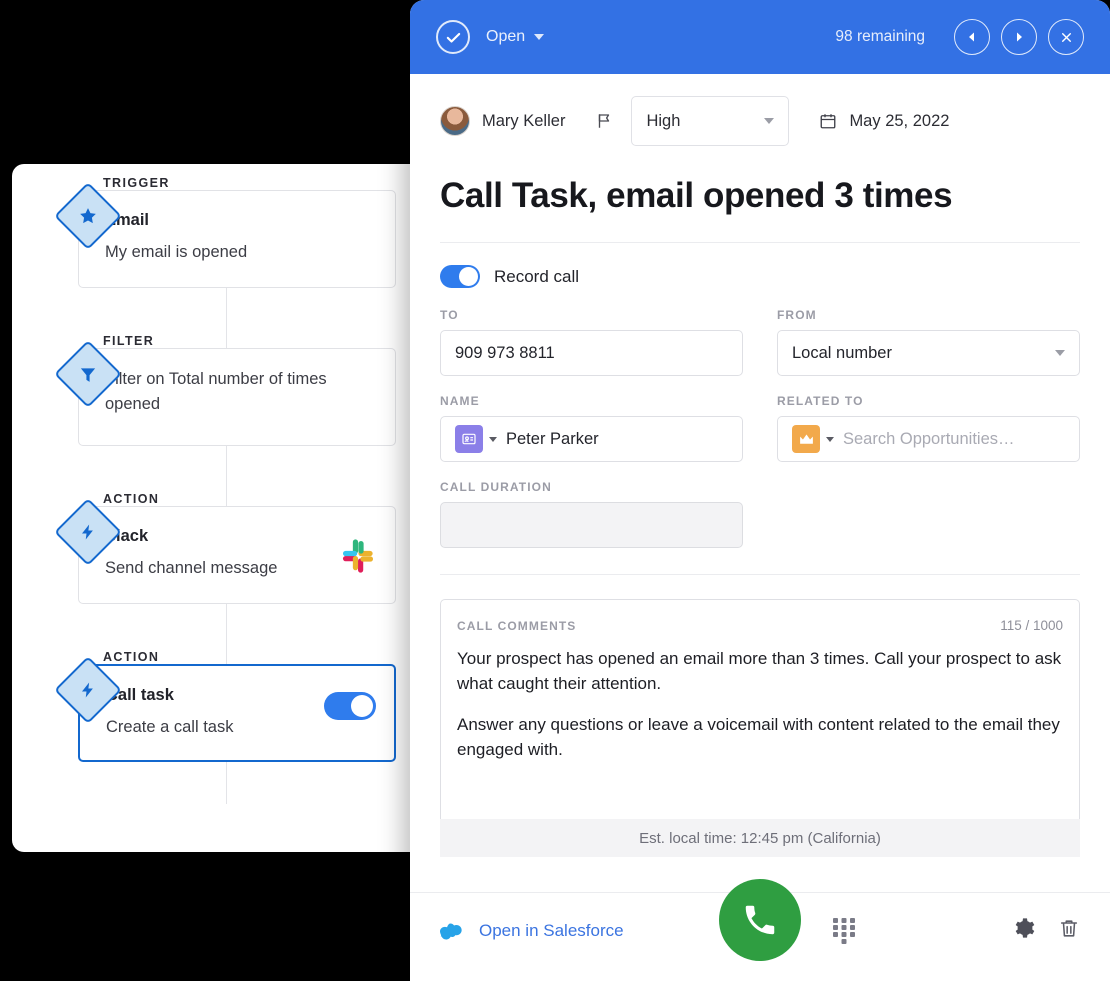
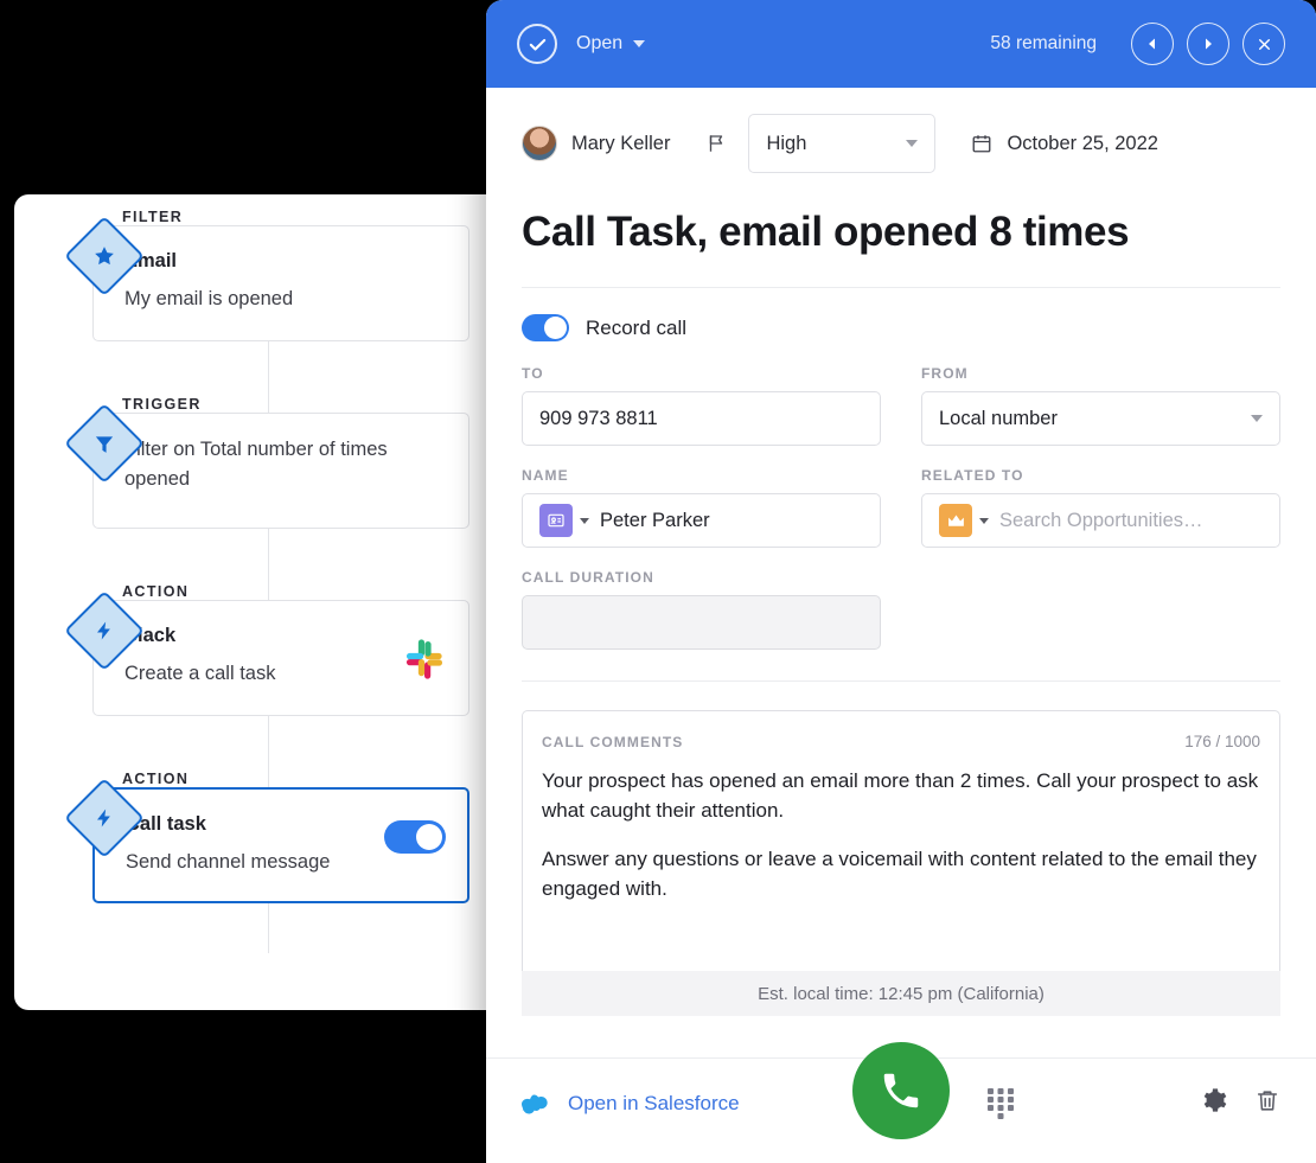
- TRIGGER
+ FILTER
  mail
  My email is opened
- FILTER
+ TRIGGER
  lter on Total number of times opened
  ACTION
  lack
- Send channel message
+ Create a call task
  ACTION
  all task
- Create a call task
+ Send channel message
  Open
- 98 remaining
+ 58 remaining
  Mary Keller
  High
- May 25, 2022
+ October 25, 2022
- Call Task, email opened 3 times
+ Call Task, email opened 8 times
  Record call
  TO
  909 973 8811
  FROM
  Local number
  NAME
  Peter Parker
  RELATED TO
  Search Opportunities…
  CALL DURATION
  CALL COMMENTS
- 115 / 1000
+ 176 / 1000
- Your prospect has opened an email more than 3 times. Call your prospect to ask what caught their attention.
+ Your prospect has opened an email more than 2 times. Call your prospect to ask what caught their attention.
  Answer any questions or leave a voicemail with content related to the email they engaged with.
  Est. local time: 12:45 pm (California)
  Open in Salesforce
